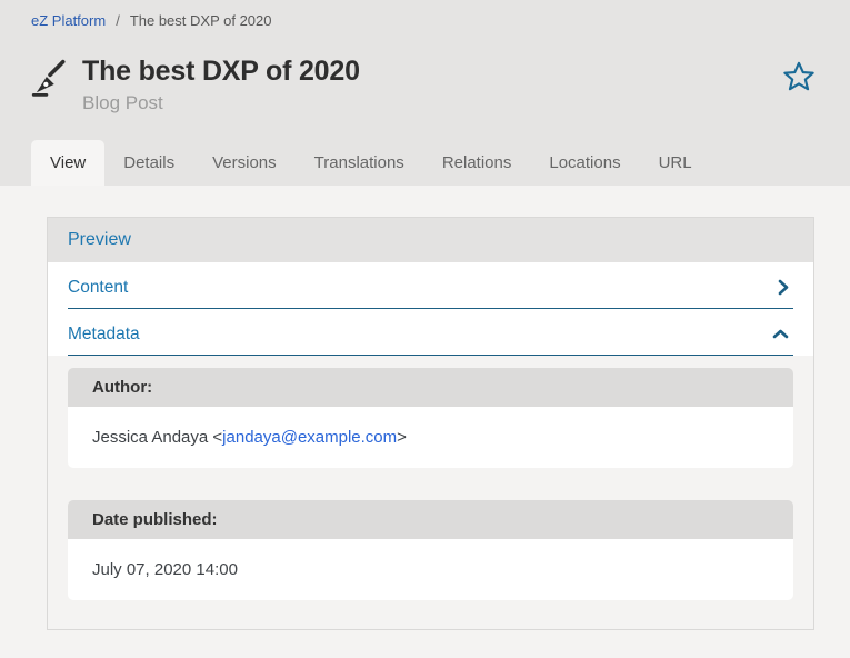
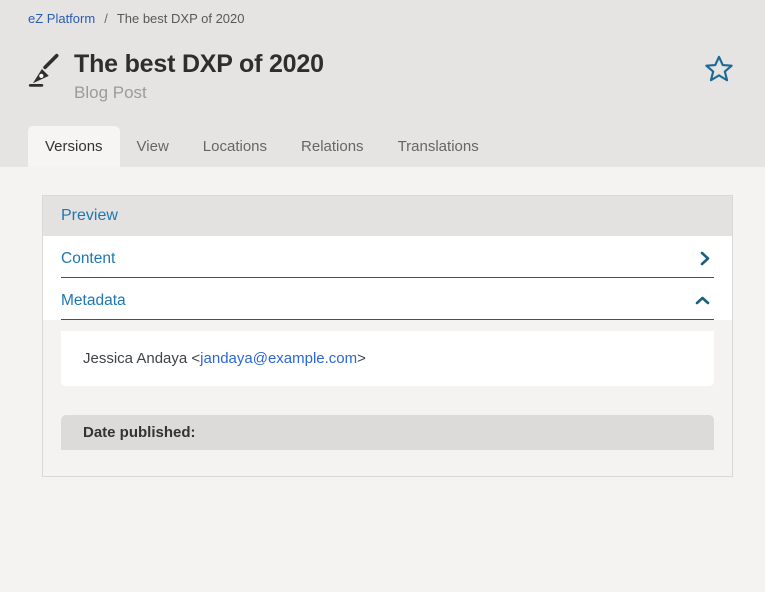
  eZ Platform / The best DXP of 2020
  The best DXP of 2020
  Blog Post
- View
+ Versions
- Details
- Versions
+ View
- Translations
+ Locations
  Relations
- Locations
+ Translations
- URL
  Preview
  Content
  Metadata
- Author:
  Jessica Andaya <jandaya@example.com>
  Date published:
- July 07, 2020 14:00
